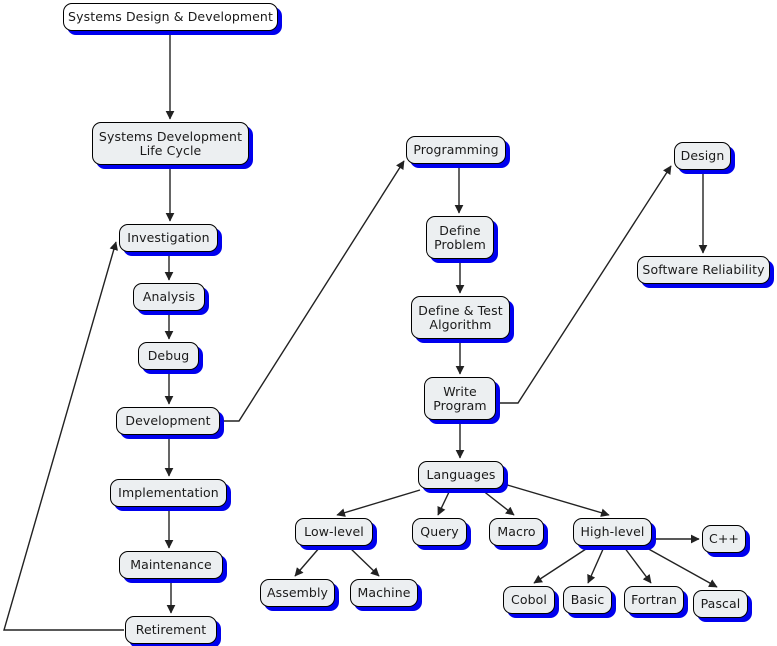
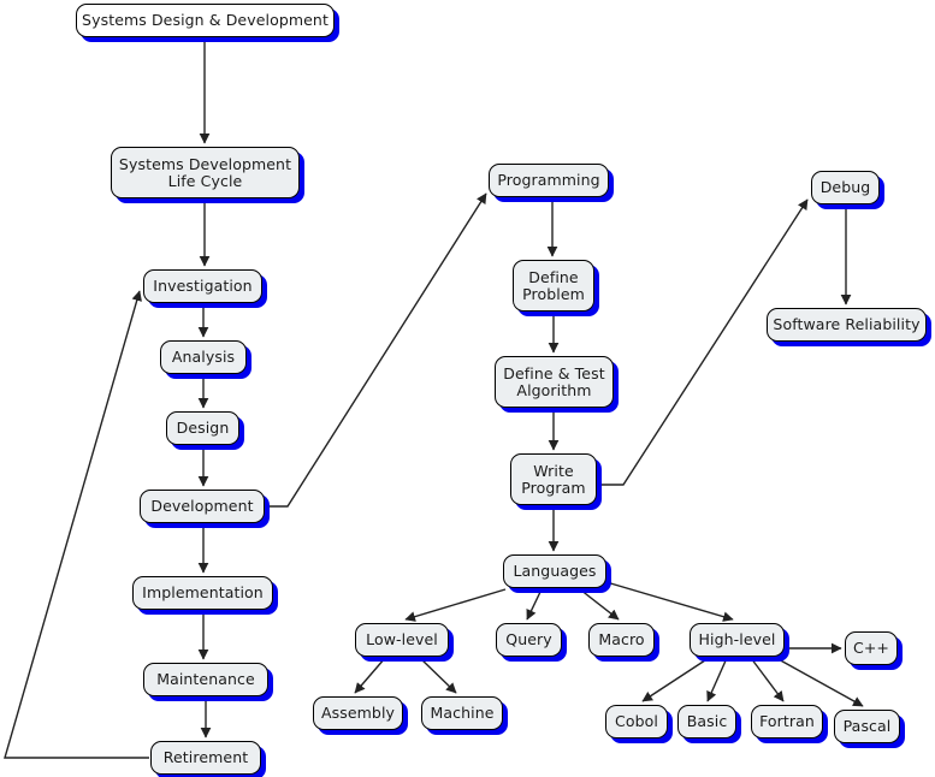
  Systems Design & Development
  Systems Development
  Life Cycle
  Investigation
  Analysis
- Debug
+ Design
  Development
  Implementation
  Maintenance
  Retirement
  Programming
  Define
  Problem
  Define & Test
  Algorithm
  Write
  Program
- Design
+ Debug
  Software Reliability
  Languages
  Low-level
  Query
  Macro
  High-level
  C++
  Assembly
  Machine
  Cobol
  Basic
  Fortran
  Pascal
